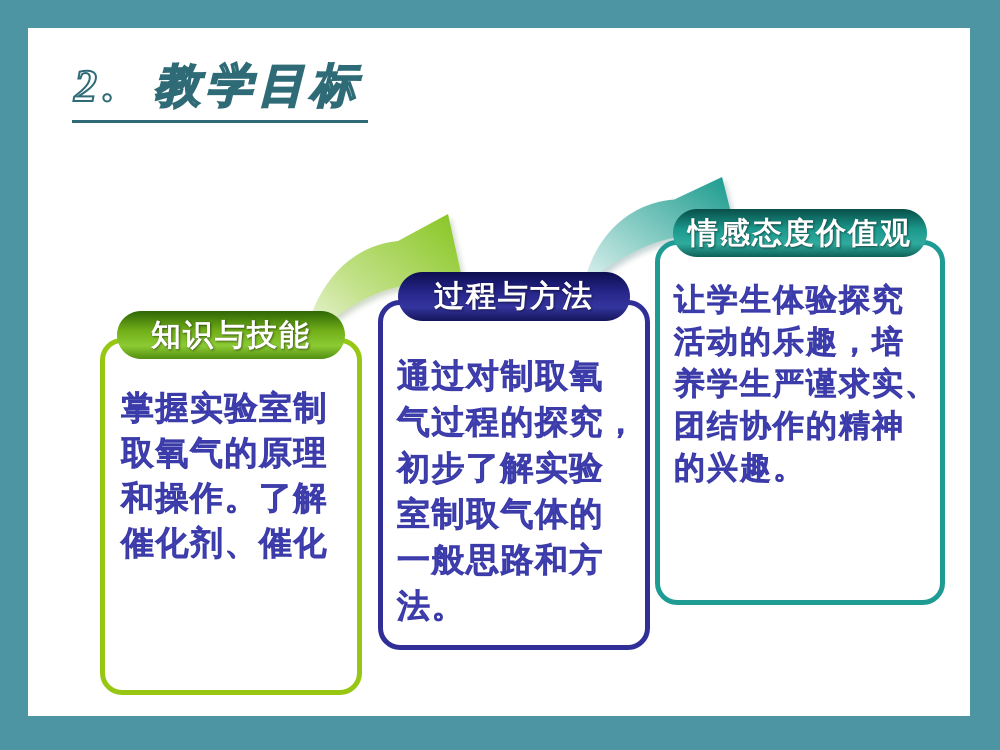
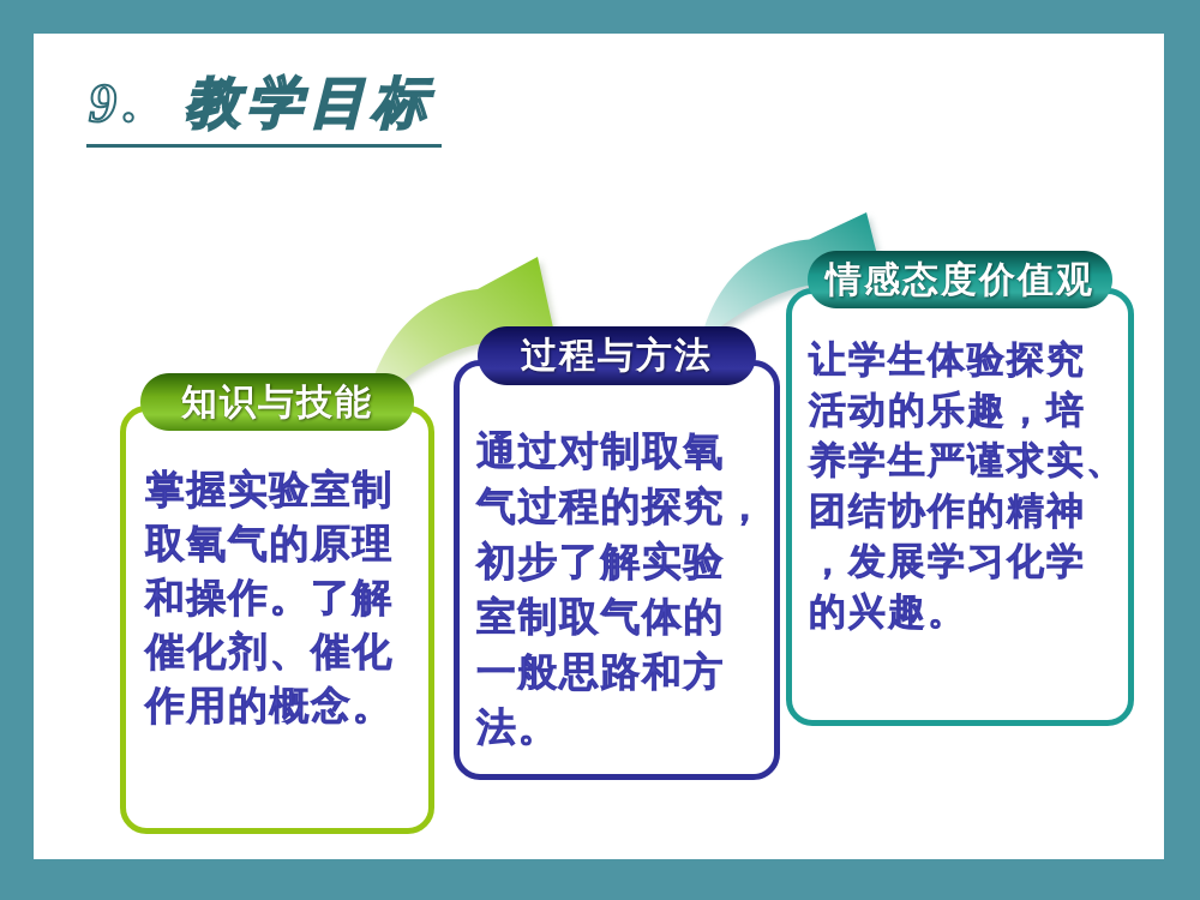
- 2. 教学目标
+ 9. 教学目标
  知识与技能
  掌握实验室制
  取氧气的原理
  和操作。了解
  催化剂、催化
+ 作用的概念。
  过程与方法
  通过对制取氧
  气过程的探究，
  初步了解实验
  室制取气体的
  一般思路和方
  法。
  情感态度价值观
  让学生体验探究
  活动的乐趣，培
  养学生严谨求实、
  团结协作的精神
+ ，发展学习化学
  的兴趣。
